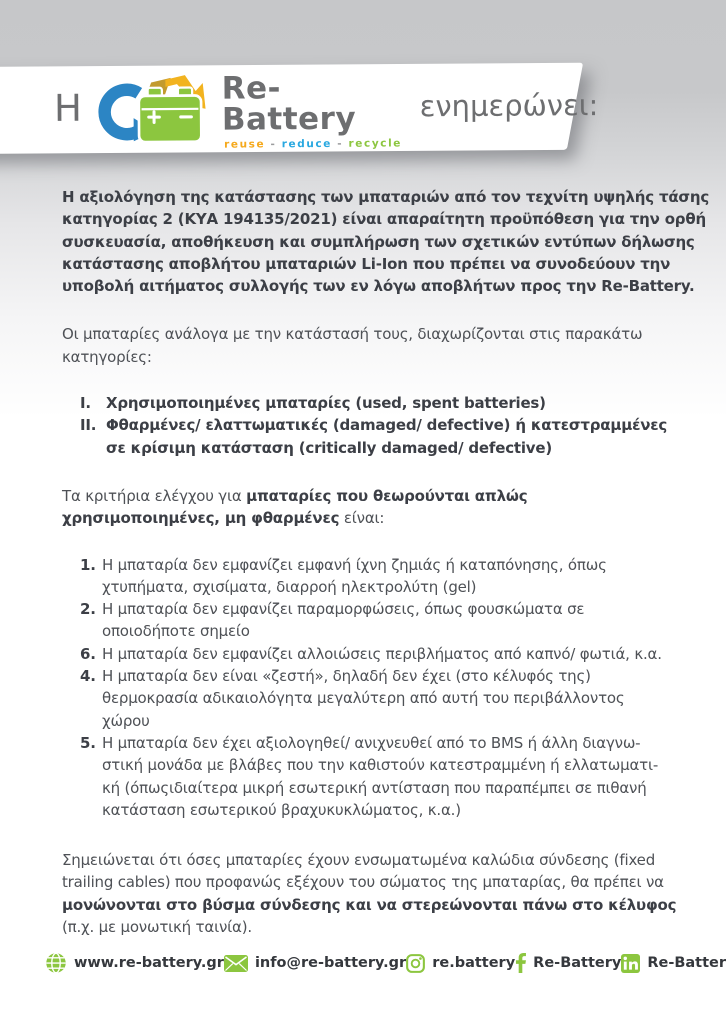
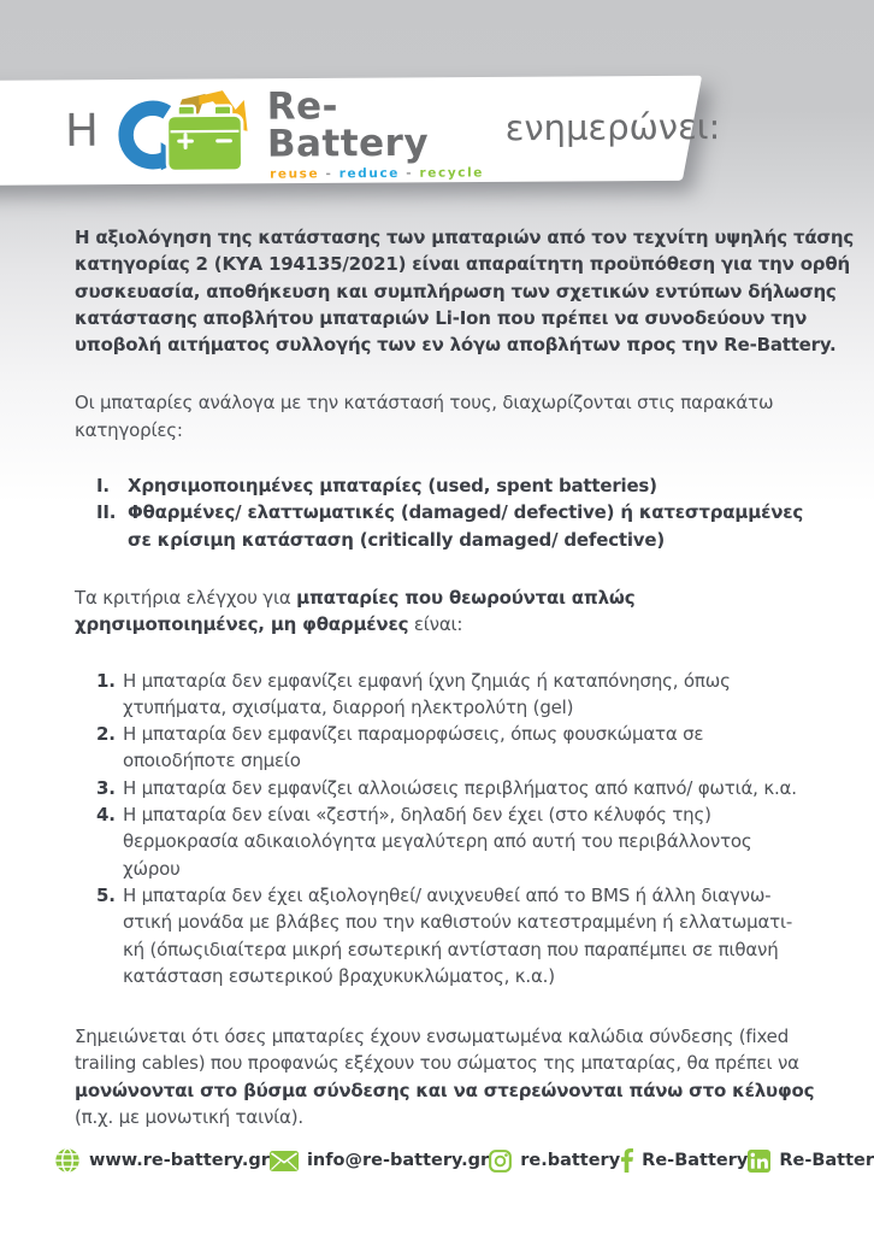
  Η
  Re-Battery
  reuse - reduce - recycle
  ενημερώνει:
  Η αξιολόγηση της κατάστασης των μπαταριών από τον τεχνίτη υψηλής τάσης
  κατηγορίας 2 (ΚΥΑ 194135/2021) είναι απαραίτητη προϋπόθεση για την ορθή
  συσκευασία, αποθήκευση και συμπλήρωση των σχετικών εντύπων δήλωσης
  κατάστασης αποβλήτου μπαταριών Li-Ion που πρέπει να συνοδεύουν την
  υποβολή αιτήματος συλλογής των εν λόγω αποβλήτων προς την Re-Battery.
  Οι μπαταρίες ανάλογα με την κατάστασή τους, διαχωρίζονται στις παρακάτω
  κατηγορίες:
  I.
  Χρησιμοποιημένες μπαταρίες (used, spent batteries)
  II.
  Φθαρμένες/ ελαττωματικές (damaged/ defective) ή κατεστραμμένες
  σε κρίσιμη κατάσταση (critically damaged/ defective)
  Τα κριτήρια ελέγχου για μπαταρίες που θεωρούνται απλώς
  χρησιμοποιημένες, μη φθαρμένες είναι:
  1.
  Η μπαταρία δεν εμφανίζει εμφανή ίχνη ζημιάς ή καταπόνησης, όπως
  χτυπήματα, σχισίματα, διαρροή ηλεκτρολύτη (gel)
  2.
  Η μπαταρία δεν εμφανίζει παραμορφώσεις, όπως φουσκώματα σε
  οποιοδήποτε σημείο
- 6.
+ 3.
  Η μπαταρία δεν εμφανίζει αλλοιώσεις περιβλήματος από καπνό/ φωτιά, κ.α.
  4.
  Η μπαταρία δεν είναι «ζεστή», δηλαδή δεν έχει (στο κέλυφός της)
  θερμοκρασία αδικαιολόγητα μεγαλύτερη από αυτή του περιβάλλοντος
  χώρου
  5.
  Η μπαταρία δεν έχει αξιολογηθεί/ ανιχνευθεί από το BMS ή άλλη διαγνω-
  στική μονάδα με βλάβες που την καθιστούν κατεστραμμένη ή ελλατωματι-
  κή (όπωςιδιαίτερα μικρή εσωτερική αντίσταση που παραπέμπει σε πιθανή
  κατάσταση εσωτερικού βραχυκυκλώματος, κ.α.)
  Σημειώνεται ότι όσες μπαταρίες έχουν ενσωματωμένα καλώδια σύνδεσης (fixed
  trailing cables) που προφανώς εξέχουν του σώματος της μπαταρίας, θα πρέπει να
  μονώνονται στο βύσμα σύνδεσης και να στερεώνονται πάνω στο κέλυφος
  (π.χ. με μονωτική ταινία).
  www.re-battery.gr
  info@re-battery.gr
  re.battery
  Re-Battery
  Re-Batter
